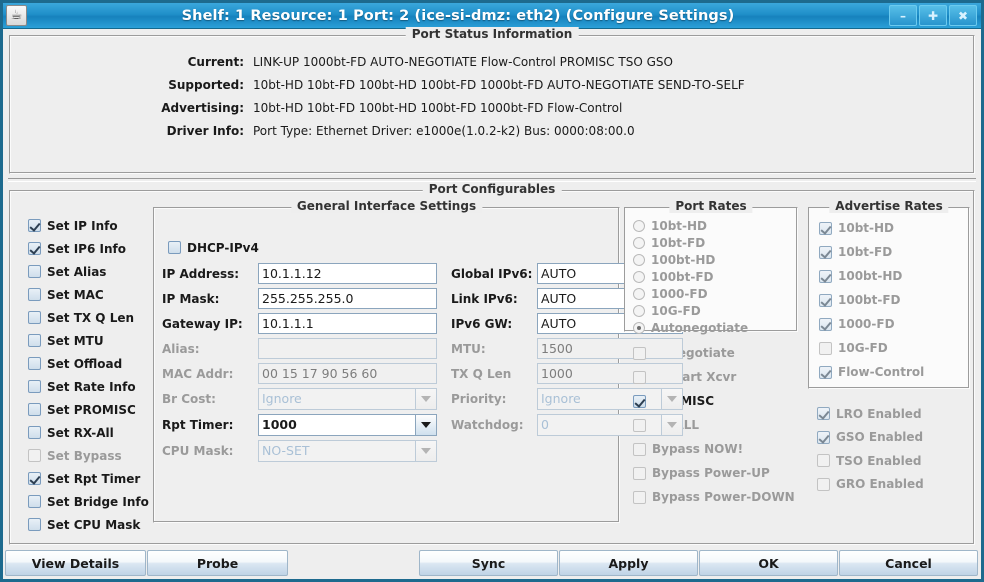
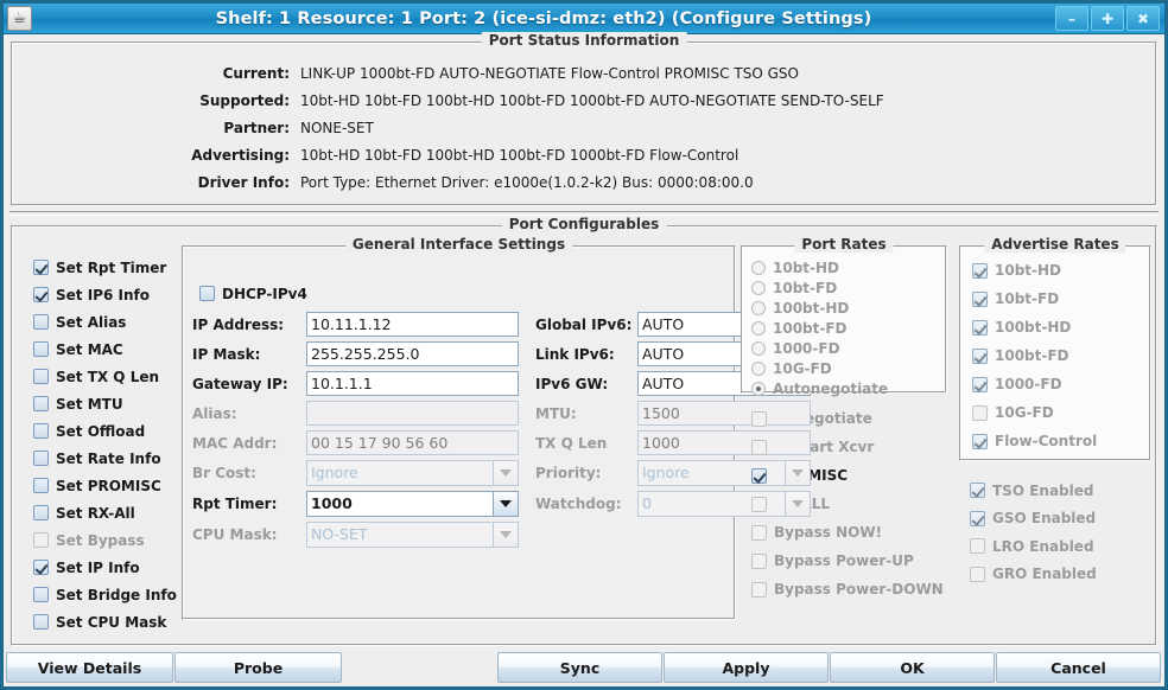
  ☕
  Shelf: 1 Resource: 1 Port: 2 (ice-si-dmz: eth2) (Configure Settings)
  –
  ✚
  ✖
  Port Status Information
  Current:
  LINK-UP 1000bt-FD AUTO-NEGOTIATE Flow-Control PROMISC TSO GSO
  Supported:
  10bt-HD 10bt-FD 100bt-HD 100bt-FD 1000bt-FD AUTO-NEGOTIATE SEND-TO-SELF
+ Partner:
+ NONE-SET
  Advertising:
  10bt-HD 10bt-FD 100bt-HD 100bt-FD 1000bt-FD Flow-Control
  Driver Info:
  Port Type: Ethernet Driver: e1000e(1.0.2-k2) Bus: 0000:08:00.0
  Port Configurables
- Set IP Info
+ Set Rpt Timer
  Set IP6 Info
  Set Alias
  Set MAC
  Set TX Q Len
  Set MTU
  Set Offload
  Set Rate Info
  Set PROMISC
  Set RX-All
  Set Bypass
- Set Rpt Timer
+ Set IP Info
  Set Bridge Info
  Set CPU Mask
  General Interface Settings
  DHCP-IPv4
  IP Address:
- 10.1.1.12
+ 10.11.1.12
  Global IPv6:
  AUTO
  IP Mask:
  255.255.255.0
  Link IPv6:
  AUTO
  Gateway IP:
  10.1.1.1
  IPv6 GW:
  AUTO
  Alias:
  MTU:
  1500
  MAC Addr:
  00 15 17 90 56 60
  TX Q Len
  1000
  Br Cost:
  Ignore
  Priority:
  Ignore
  Rpt Timer:
  1000
  Watchdog:
  0
  CPU Mask:
  NO-SET
  Port Rates
  10bt-HD
  10bt-FD
  100bt-HD
  100bt-FD
  1000-FD
  10G-FD
  Autonegotiate
  Bypass NOW!
  Bypass Power-UP
  Bypass Power-DOWN
  Advertise Rates
  10bt-HD
  10bt-FD
  100bt-HD
  100bt-FD
  1000-FD
  10G-FD
  Flow-Control
- LRO Enabled
+ TSO Enabled
  GSO Enabled
- TSO Enabled
+ LRO Enabled
  GRO Enabled
  View Details
  Probe
  Sync
  Apply
  OK
  Cancel
